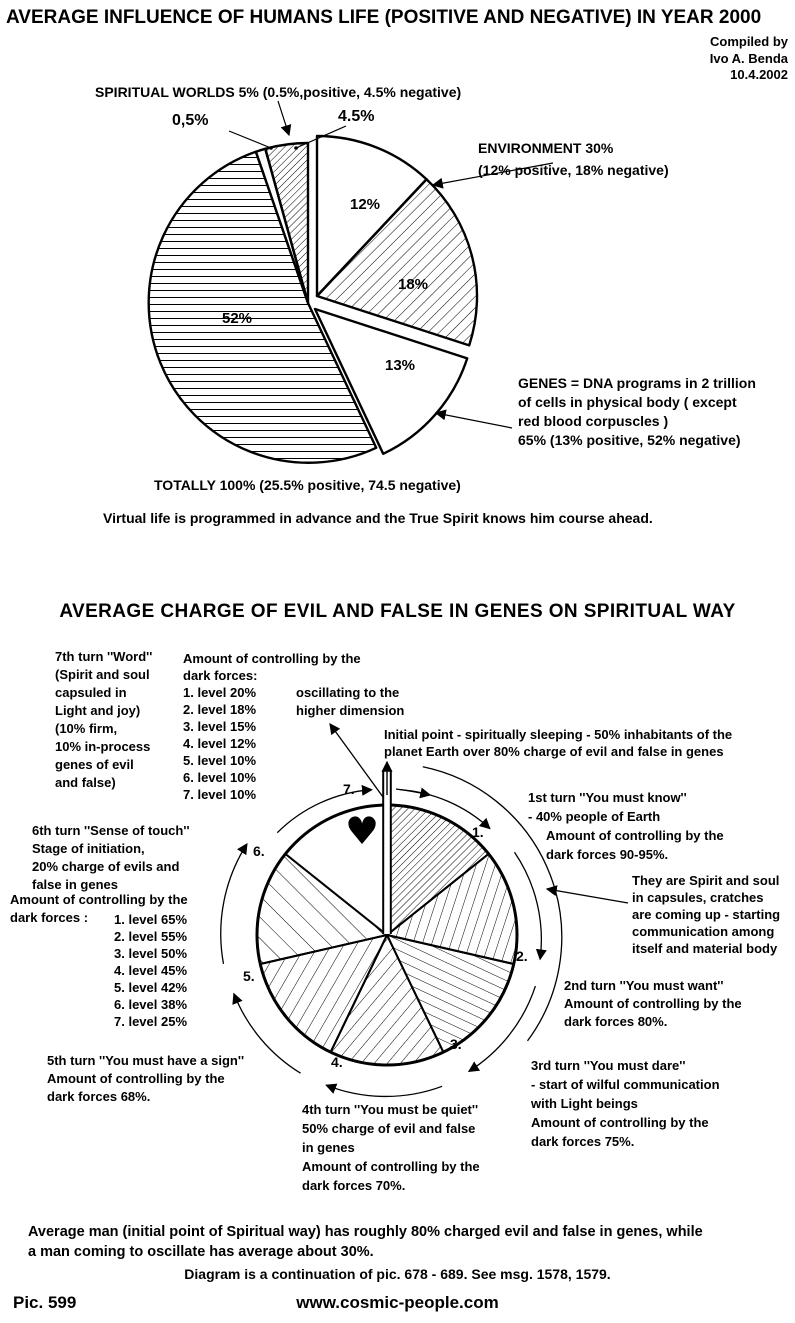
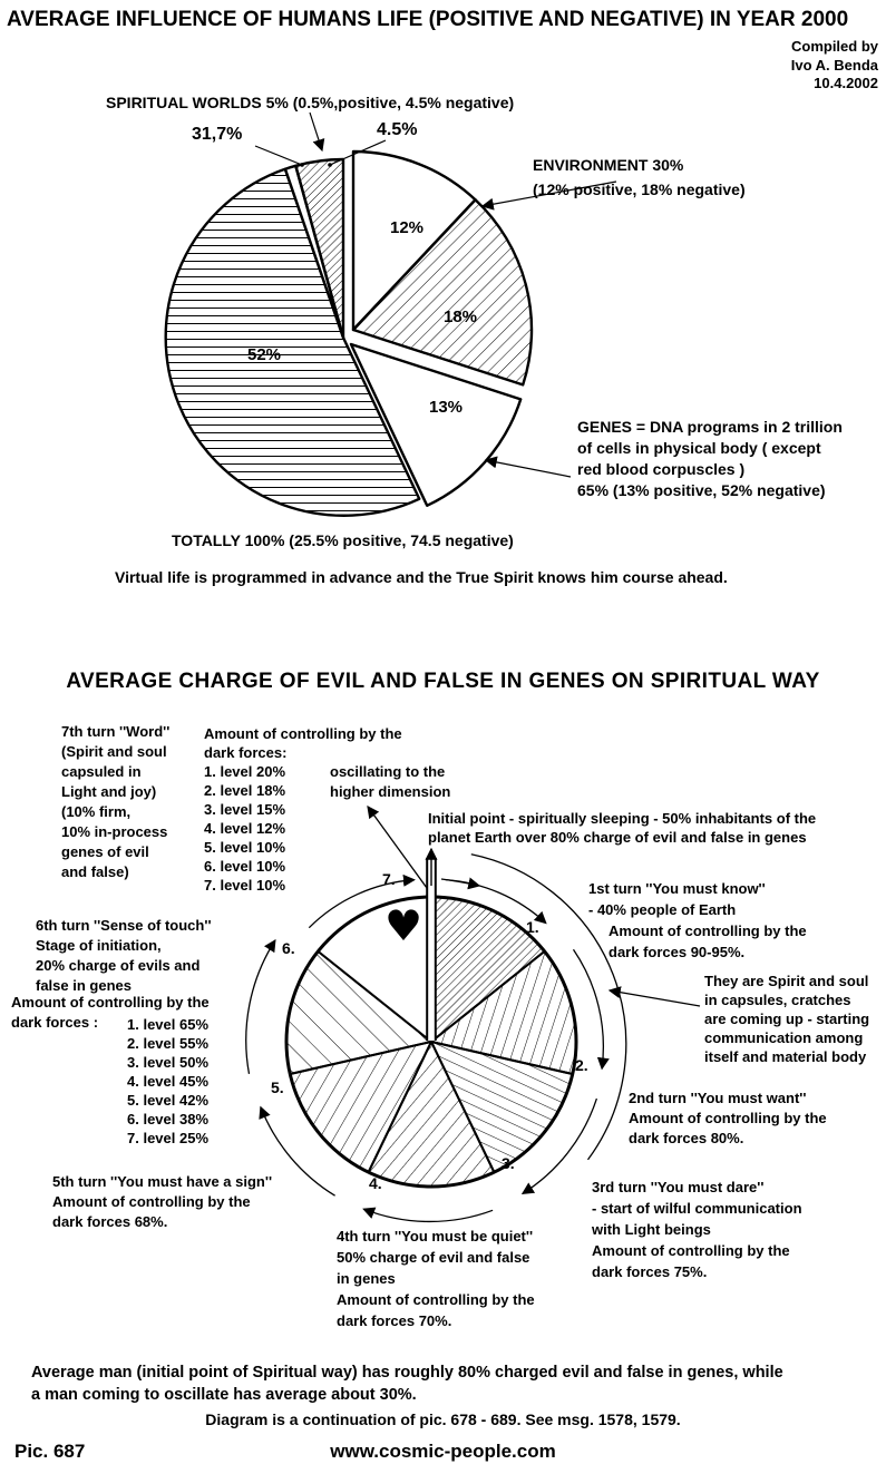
  AVERAGE INFLUENCE OF HUMANS LIFE (POSITIVE AND NEGATIVE) IN YEAR 2000
  Compiled by
  Ivo A. Benda
  10.4.2002
  SPIRITUAL WORLDS 5% (0.5%,positive, 4.5% negative)
- 0,5%
+ 31,7%
  4.5%
  ENVIRONMENT 30%
  (12% positive, 18% negative)
  12%
  18%
  52%
  13%
  GENES = DNA programs in 2 trillion
  of cells in physical body ( except
  red blood corpuscles )
  65% (13% positive, 52% negative)
  TOTALLY 100% (25.5% positive, 74.5 negative)
  Virtual life is programmed in advance and the True Spirit knows him course ahead.
  AVERAGE CHARGE OF EVIL AND FALSE IN GENES ON SPIRITUAL WAY
  7th turn ''Word''
  (Spirit and soul
  capsuled in
  Light and joy)
  (10% firm,
  10% in-process
  genes of evil
  and false)
  Amount of controlling by the
  dark forces:
  1. level 20%
  2. level 18%
  3. level 15%
  4. level 12%
  5. level 10%
  6. level 10%
  7. level 10%
  oscillating to the
  higher dimension
  Initial point - spiritually sleeping - 50% inhabitants of the
  planet Earth over 80% charge of evil and false in genes
  1st turn ''You must know''
  - 40% people of Earth
  Amount of controlling by the
  dark forces 90-95%.
  They are Spirit and soul
  in capsules, cratches
  are coming up - starting
  communication among
  itself and material body
  2nd turn ''You must want''
  Amount of controlling by the
  dark forces 80%.
  3rd turn ''You must dare''
  - start of wilful communication
  with Light beings
  Amount of controlling by the
  dark forces 75%.
  4th turn ''You must be quiet''
  50% charge of evil and false
  in genes
  Amount of controlling by the
  dark forces 70%.
  5th turn ''You must have a sign''
  Amount of controlling by the
  dark forces 68%.
  6th turn ''Sense of touch''
  Stage of initiation,
  20% charge of evils and
  false in genes
  Amount of controlling by the
  dark forces :
  1. level 65%
  2. level 55%
  3. level 50%
  4. level 45%
  5. level 42%
  6. level 38%
  7. level 25%
  1.
  2.
  3.
  4.
  5.
  6.
  7.
  ♥
  Average man (initial point of Spiritual way) has roughly 80% charged evil and false in genes, while
  a man coming to oscillate has average about 30%.
  Diagram is a continuation of pic. 678 - 689. See msg. 1578, 1579.
- Pic. 599
+ Pic. 687
  www.cosmic-people.com
